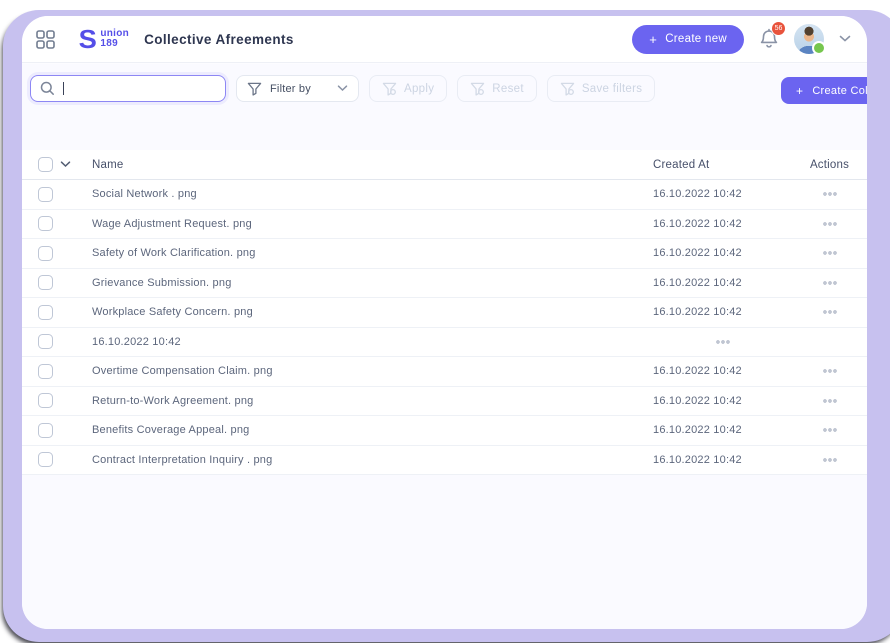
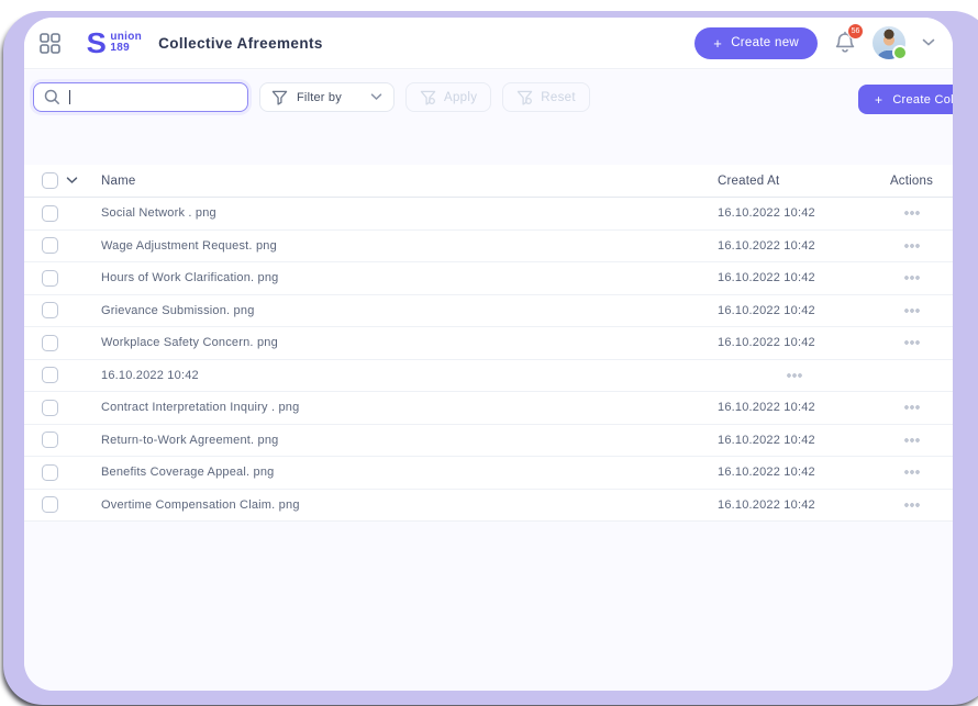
  S
  union
  189
  Collective Afreements
  +
  Create new
  Filter by
  Apply
  Reset
- Save filters
  +
  Name
  Created At
  Actions
  Social Network . png
  16.10.2022 10:42
  Wage Adjustment Request. png
  16.10.2022 10:42
- Safety of Work Clarification. png
+ Hours of Work Clarification. png
  16.10.2022 10:42
  Grievance Submission. png
  16.10.2022 10:42
  Workplace Safety Concern. png
  16.10.2022 10:42
  16.10.2022 10:42
- Overtime Compensation Claim. png
+ Contract Interpretation Inquiry . png
  16.10.2022 10:42
  Return-to-Work Agreement. png
  16.10.2022 10:42
  Benefits Coverage Appeal. png
  16.10.2022 10:42
- Contract Interpretation Inquiry . png
+ Overtime Compensation Claim. png
  16.10.2022 10:42
